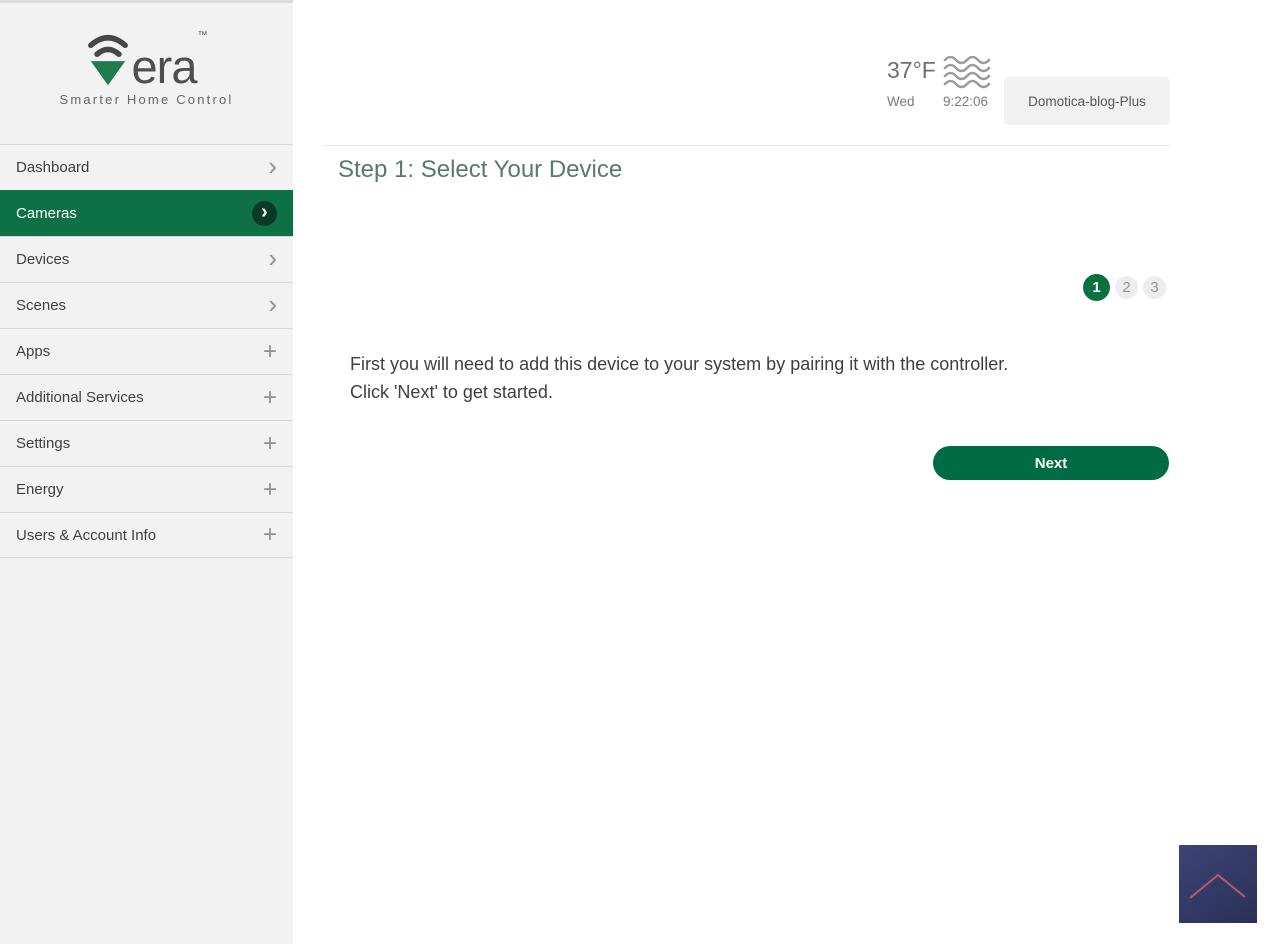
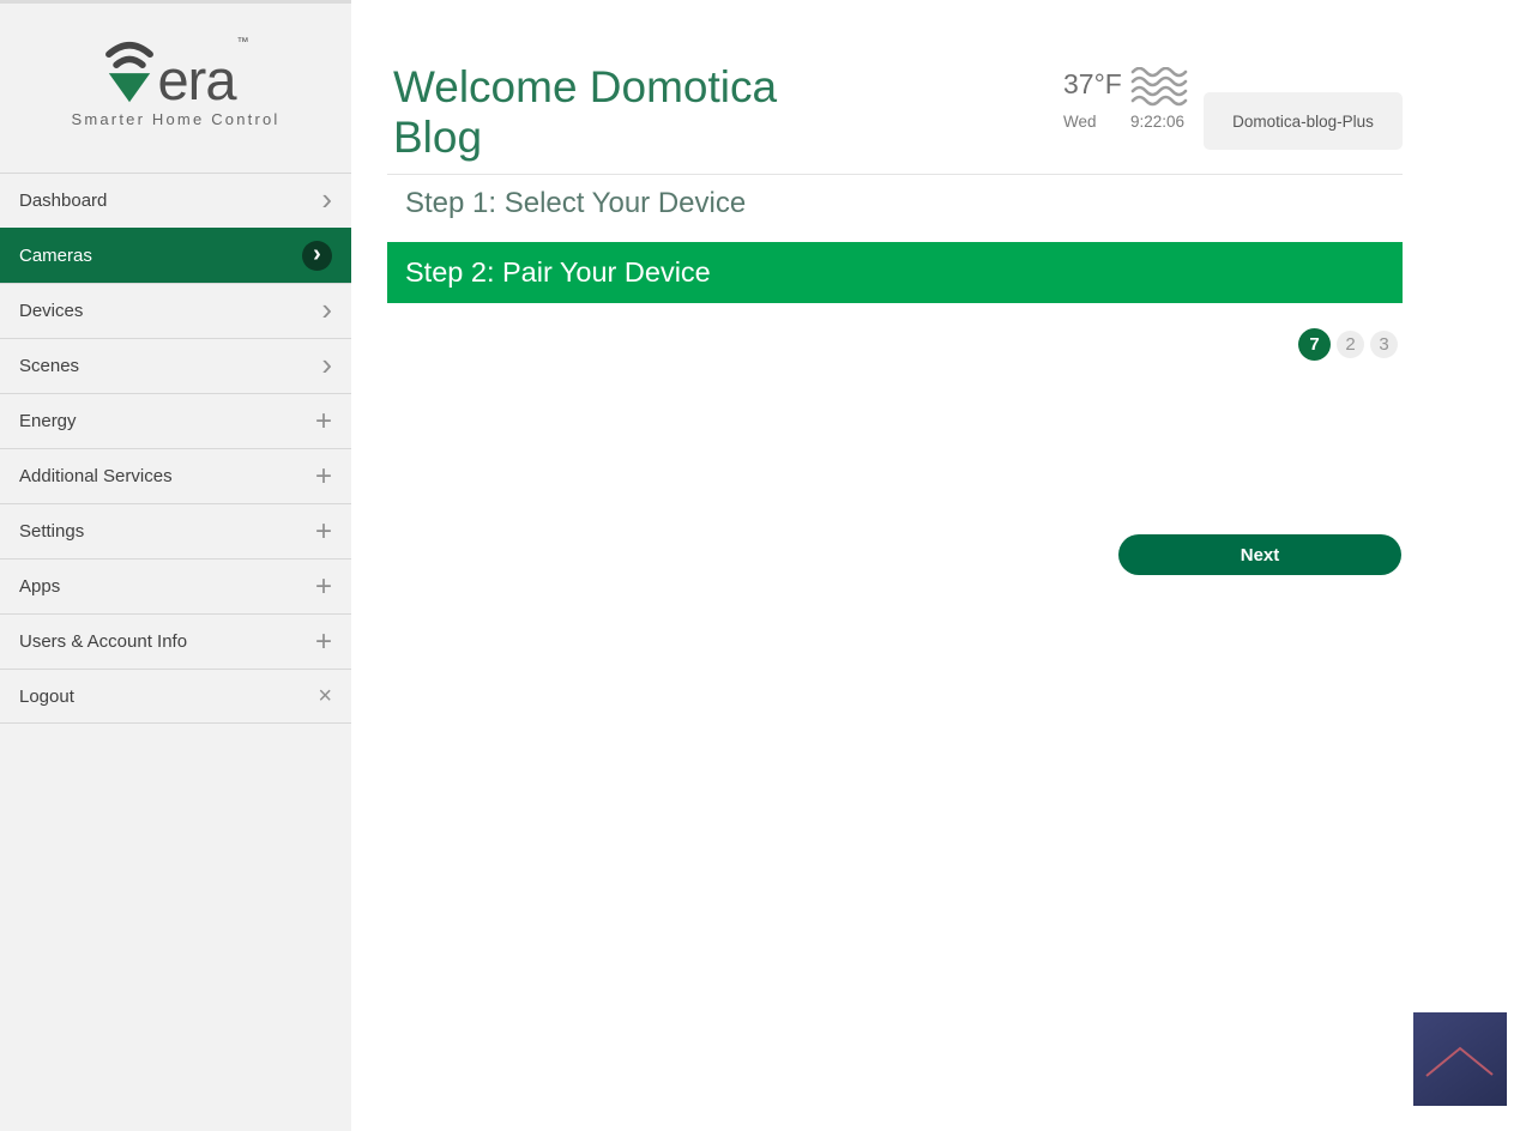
  era
  ™
  Smarter Home Control
  Dashboard
  ›
  Cameras
  ›
  Devices
  ›
  Scenes
  ›
- Apps
+ Energy
  +
  Additional Services
  +
  Settings
  +
- Energy
+ Apps
  +
  Users & Account Info
  +
+ Logout
+ ×
+ Welcome Domotica Blog
  37°F
  Wed
  9:22:06
  Domotica-blog-Plus
  Step 1: Select Your Device
+ Step 2: Pair Your Device
- 1
+ 7
  2
  3
- First you will need to add this device to your system by pairing it with the controller.
- Click 'Next' to get started.
  Next
